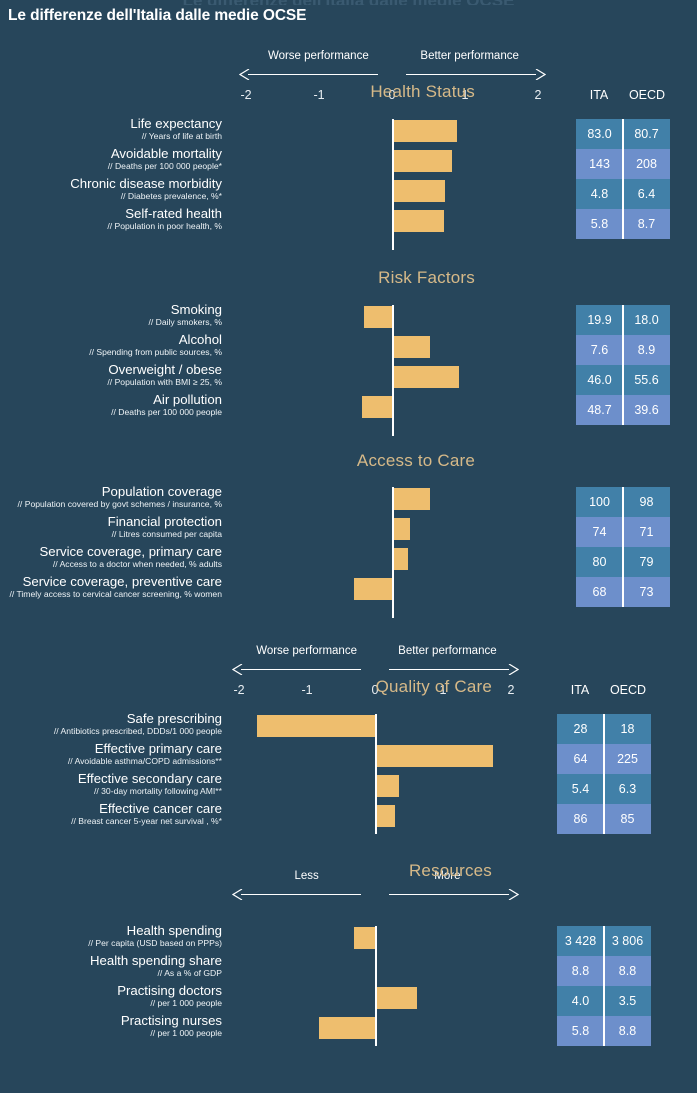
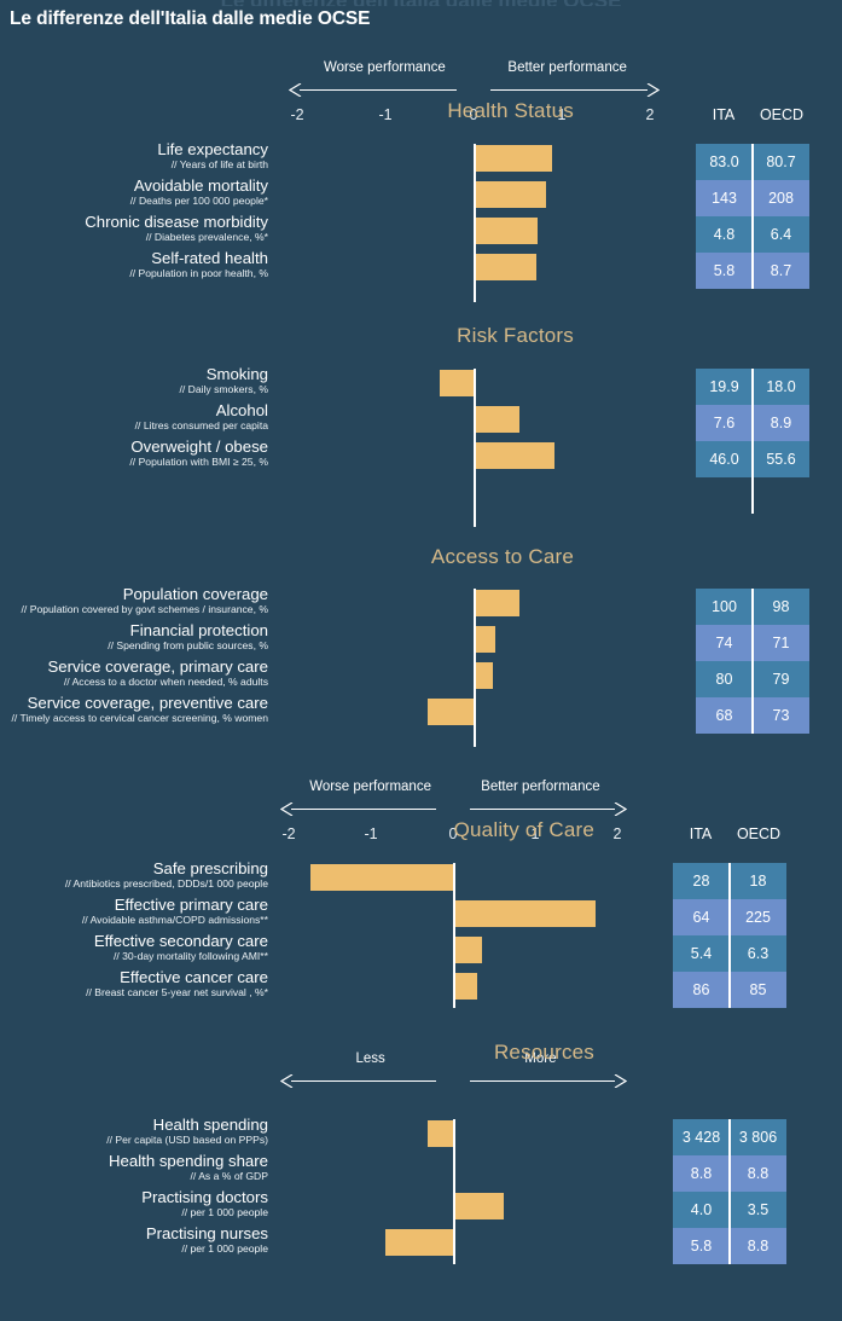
  Le differenze dell'Italia dalle medie OCSE
  Le differenze dell'Italia dalle medie OCSE
  Worse performance
  Better performance
  -2
  -1
  0
  1
  2
  ITA
  OECD
  Worse performance
  Better performance
  -2
  -1
  0
  1
  2
  ITA
  OECD
  Less
  More
  Health Status
  Life expectancy
  // Years of life at birth
  83.0
  80.7
  Avoidable mortality
  // Deaths per 100 000 people*
  143
  208
  Chronic disease morbidity
  // Diabetes prevalence, %*
  4.8
  6.4
  Self-rated health
  // Population in poor health, %
  5.8
  8.7
  Risk Factors
  Smoking
  // Daily smokers, %
  19.9
  18.0
  Alcohol
- // Spending from public sources, %
+ // Litres consumed per capita
  7.6
  8.9
  Overweight / obese
  // Population with BMI ≥ 25, %
  46.0
  55.6
- Air pollution
- // Deaths per 100 000 people
- 48.7
- 39.6
  Access to Care
  Population coverage
  // Population covered by govt schemes / insurance, %
  100
  98
  Financial protection
- // Litres consumed per capita
+ // Spending from public sources, %
  74
  71
  Service coverage, primary care
  // Access to a doctor when needed, % adults
  80
  79
  Service coverage, preventive care
  // Timely access to cervical cancer screening, % women
  68
  73
  Quality of Care
  Safe prescribing
  // Antibiotics prescribed, DDDs/1 000 people
  28
  18
  Effective primary care
  // Avoidable asthma/COPD admissions**
  64
  225
  Effective secondary care
  // 30-day mortality following AMI**
  5.4
  6.3
  Effective cancer care
  // Breast cancer 5-year net survival , %*
  86
  85
  Resources
  Health spending
  // Per capita (USD based on PPPs)
  3 428
  3 806
  Health spending share
  // As a % of GDP
  8.8
  8.8
  Practising doctors
  // per 1 000 people
  4.0
  3.5
  Practising nurses
  // per 1 000 people
  5.8
  8.8
